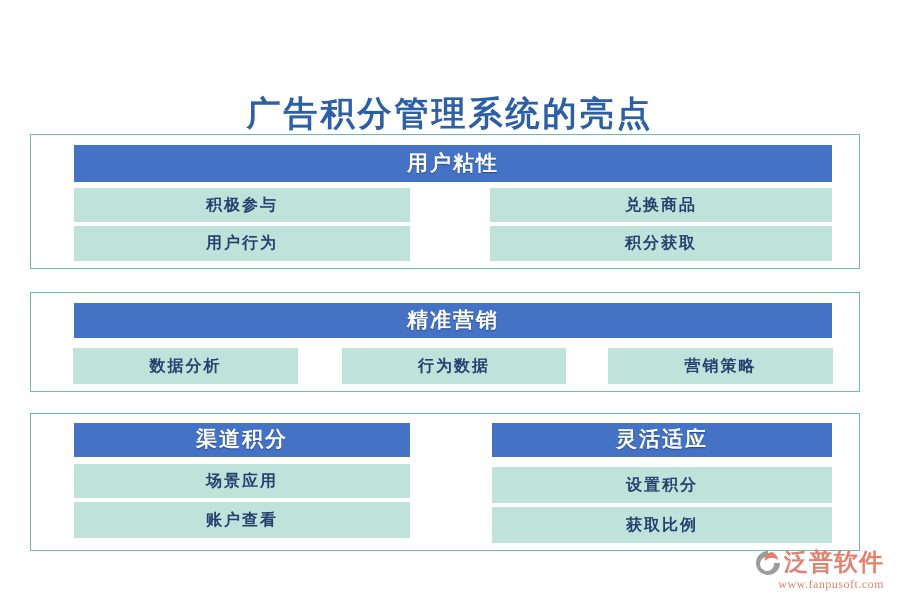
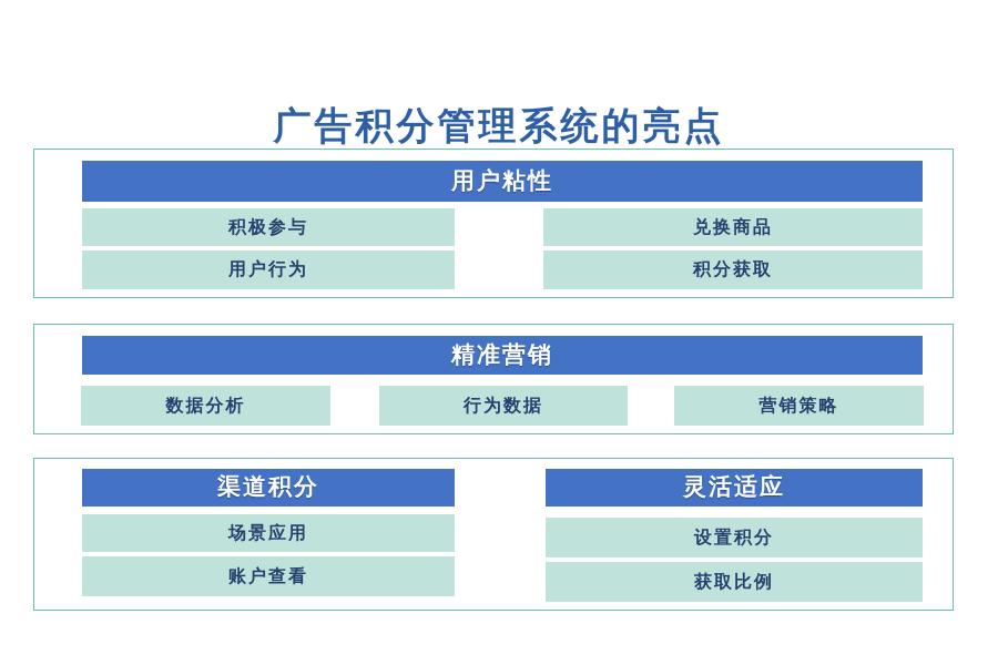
  广告积分管理系统的亮点
  用户粘性
  积极参与
  兑换商品
  用户行为
  积分获取
  精准营销
  数据分析
  行为数据
  营销策略
  渠道积分
  灵活适应
  场景应用
  账户查看
  设置积分
  获取比例
- 泛普软件
- www.fanpusoft.com
